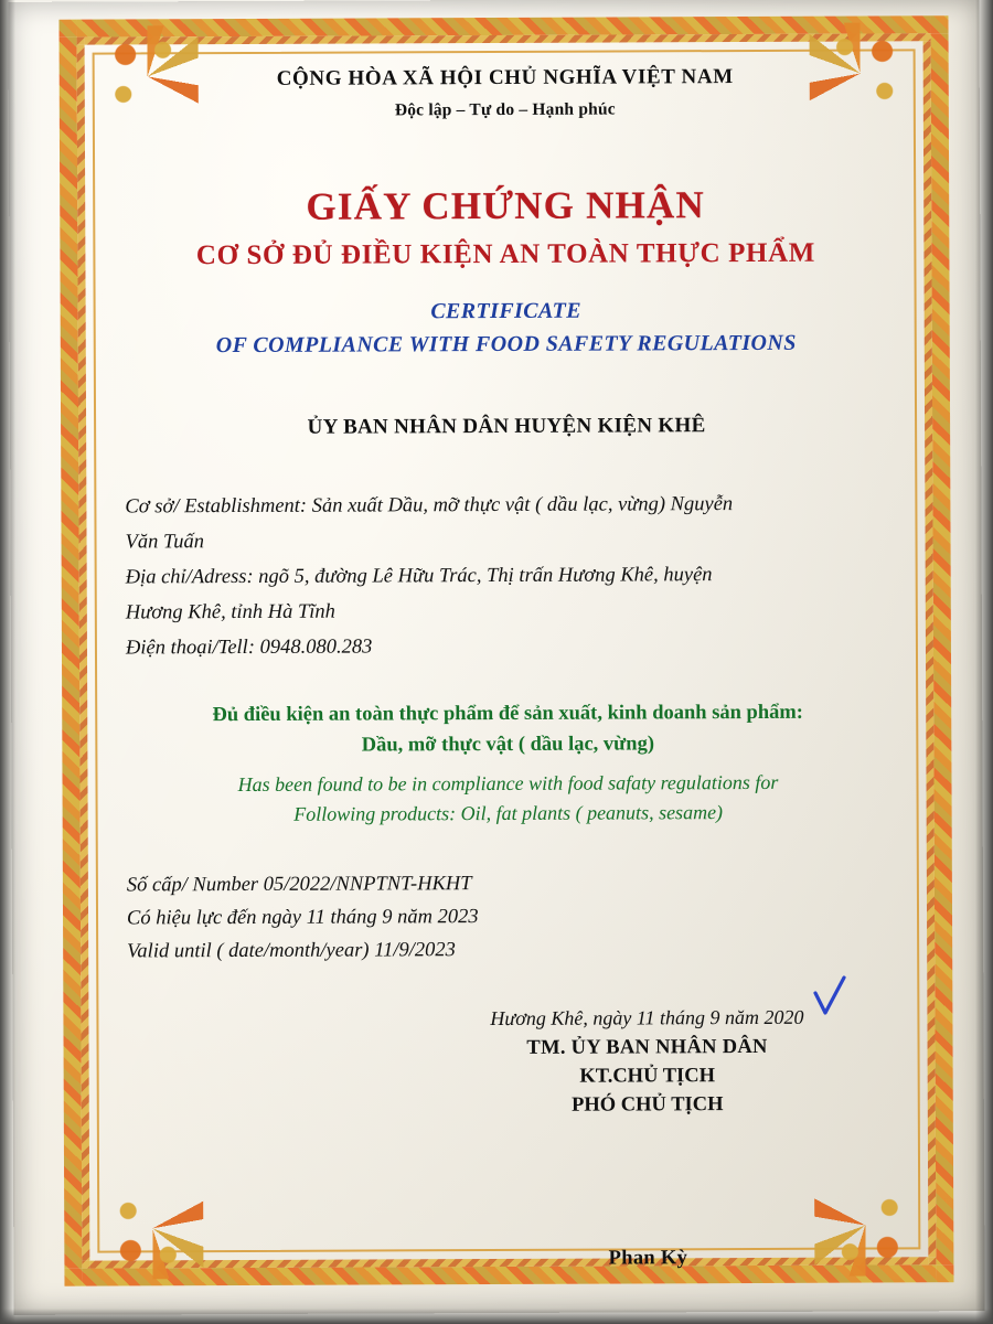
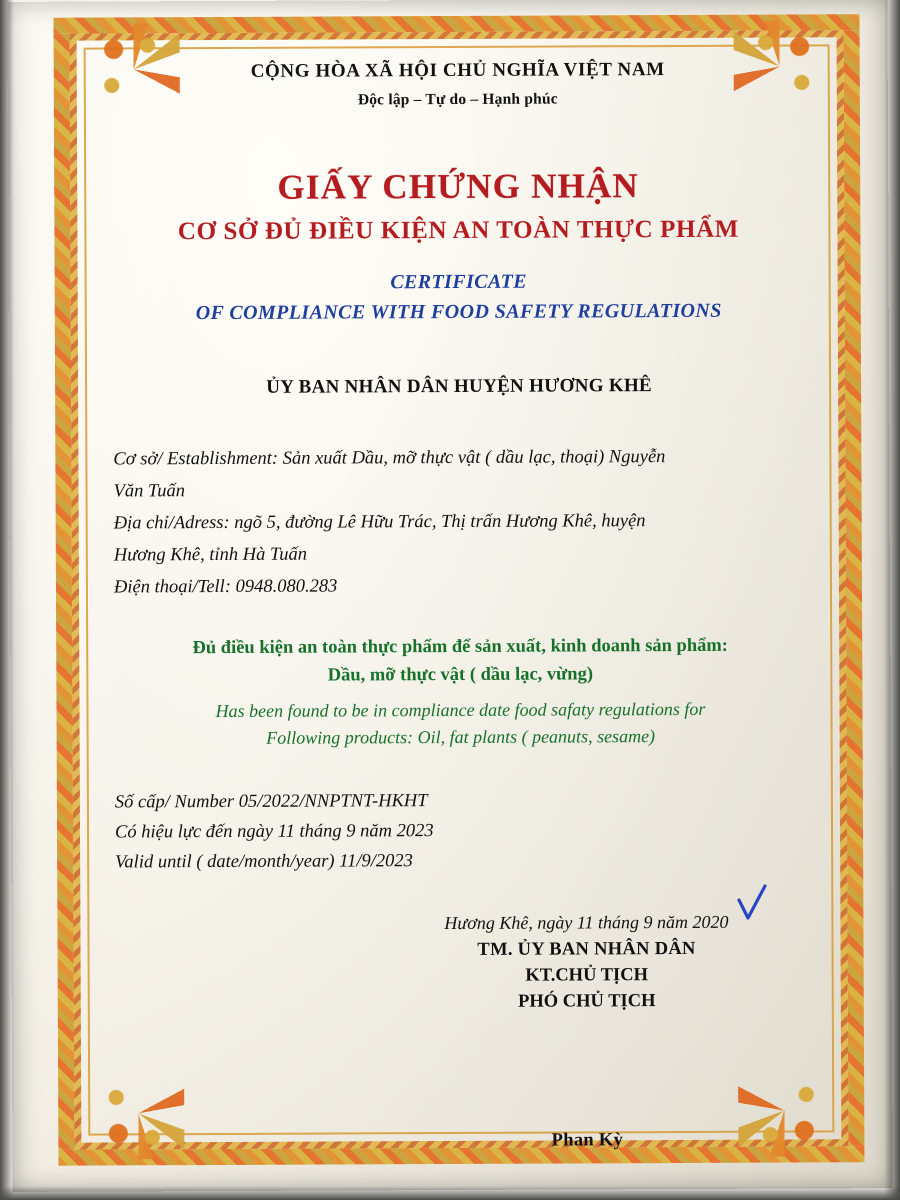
  CỘNG HÒA XÃ HỘI CHỦ NGHĨA VIỆT NAM
  Độc lập – Tự do – Hạnh phúc
  GIẤY CHỨNG NHẬN
  CƠ SỞ ĐỦ ĐIỀU KIỆN AN TOÀN THỰC PHẨM
  CERTIFICATE
  OF COMPLIANCE WITH FOOD SAFETY REGULATIONS
- ỦY BAN NHÂN DÂN HUYỆN KIỆN KHÊ
+ ỦY BAN NHÂN DÂN HUYỆN HƯƠNG KHÊ
- Cơ sở/ Establishment: Sản xuất Dầu, mỡ thực vật ( dầu lạc, vừng) Nguyễn
+ Cơ sở/ Establishment: Sản xuất Dầu, mỡ thực vật ( dầu lạc, thoại) Nguyễn
  Văn Tuấn
  Địa chỉ/Adress: ngõ 5, đường Lê Hữu Trác, Thị trấn Hương Khê, huyện
- Hương Khê, tỉnh Hà Tĩnh
+ Hương Khê, tỉnh Hà Tuấn
  Điện thoại/Tell: 0948.080.283
  Đủ điều kiện an toàn thực phẩm để sản xuất, kinh doanh sản phẩm:
  Dầu, mỡ thực vật ( dầu lạc, vừng)
- Has been found to be in compliance with food safaty regulations for
+ Has been found to be in compliance date food safaty regulations for
  Following products: Oil, fat plants ( peanuts, sesame)
  Số cấp/ Number 05/2022/NNPTNT-HKHT
  Có hiệu lực đến ngày 11 tháng 9 năm 2023
  Valid until ( date/month/year) 11/9/2023
  Hương Khê, ngày 11 tháng 9 năm 2020
  TM. ỦY BAN NHÂN DÂN
  KT.CHỦ TỊCH
  PHÓ CHỦ TỊCH
  Phan Kỳ
